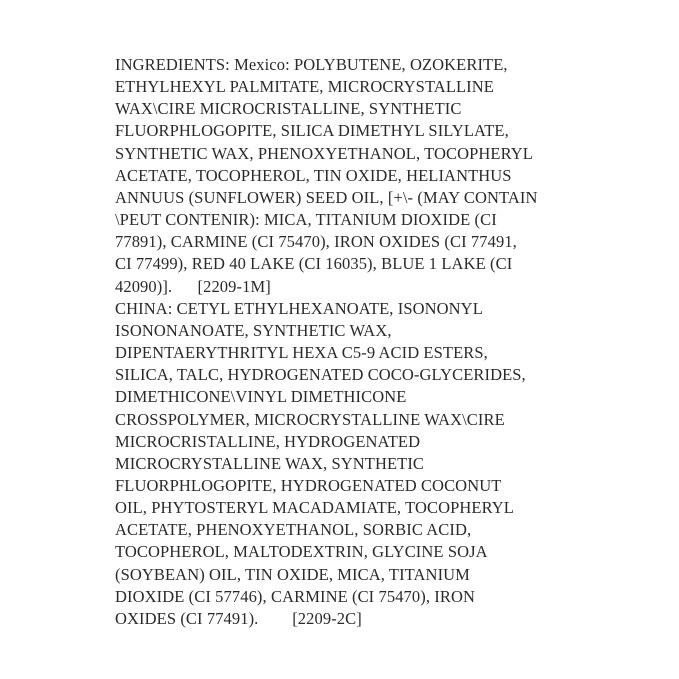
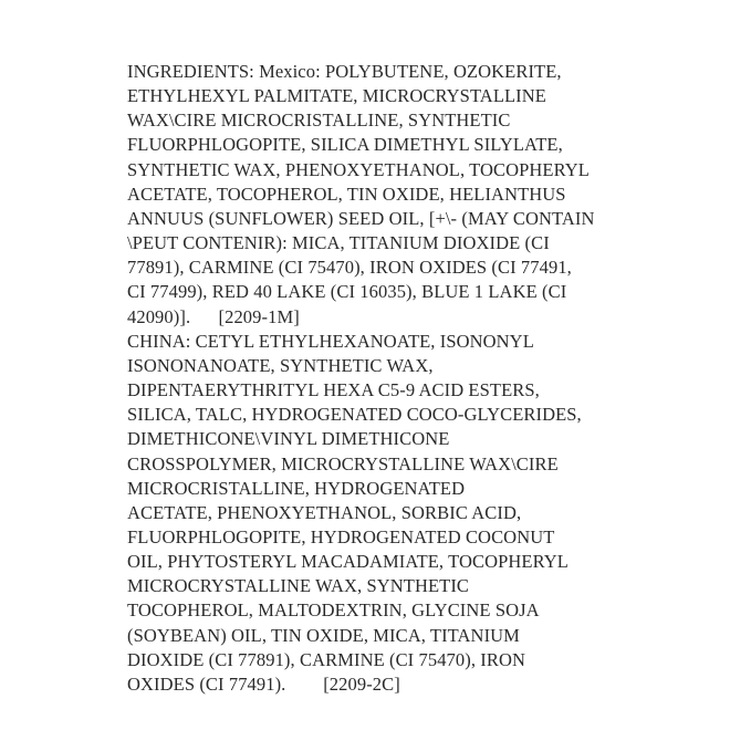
  INGREDIENTS: Mexico: POLYBUTENE, OZOKERITE,
  ETHYLHEXYL PALMITATE, MICROCRYSTALLINE
  WAX\CIRE MICROCRISTALLINE, SYNTHETIC
  FLUORPHLOGOPITE, SILICA DIMETHYL SILYLATE,
  SYNTHETIC WAX, PHENOXYETHANOL, TOCOPHERYL
  ACETATE, TOCOPHEROL, TIN OXIDE, HELIANTHUS
  ANNUUS (SUNFLOWER) SEED OIL, [+\- (MAY CONTAIN
  \PEUT CONTENIR): MICA, TITANIUM DIOXIDE (CI
  77891), CARMINE (CI 75470), IRON OXIDES (CI 77491,
  CI 77499), RED 40 LAKE (CI 16035), BLUE 1 LAKE (CI
  42090)]. [2209-1M]
  CHINA: CETYL ETHYLHEXANOATE, ISONONYL
  ISONONANOATE, SYNTHETIC WAX,
  DIPENTAERYTHRITYL HEXA C5-9 ACID ESTERS,
  SILICA, TALC, HYDROGENATED COCO-GLYCERIDES,
  DIMETHICONE\VINYL DIMETHICONE
  CROSSPOLYMER, MICROCRYSTALLINE WAX\CIRE
  MICROCRISTALLINE, HYDROGENATED
- MICROCRYSTALLINE WAX, SYNTHETIC
+ ACETATE, PHENOXYETHANOL, SORBIC ACID,
  FLUORPHLOGOPITE, HYDROGENATED COCONUT
  OIL, PHYTOSTERYL MACADAMIATE, TOCOPHERYL
- ACETATE, PHENOXYETHANOL, SORBIC ACID,
+ MICROCRYSTALLINE WAX, SYNTHETIC
  TOCOPHEROL, MALTODEXTRIN, GLYCINE SOJA
  (SOYBEAN) OIL, TIN OXIDE, MICA, TITANIUM
- DIOXIDE (CI 57746), CARMINE (CI 75470), IRON
+ DIOXIDE (CI 77891), CARMINE (CI 75470), IRON
  OXIDES (CI 77491). [2209-2C]
